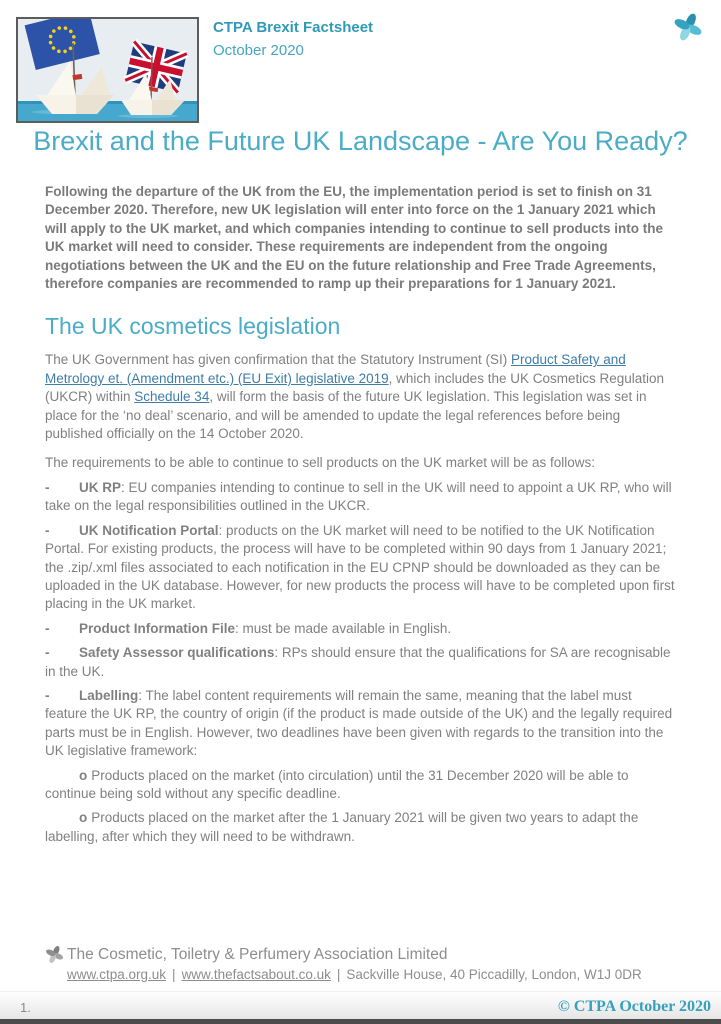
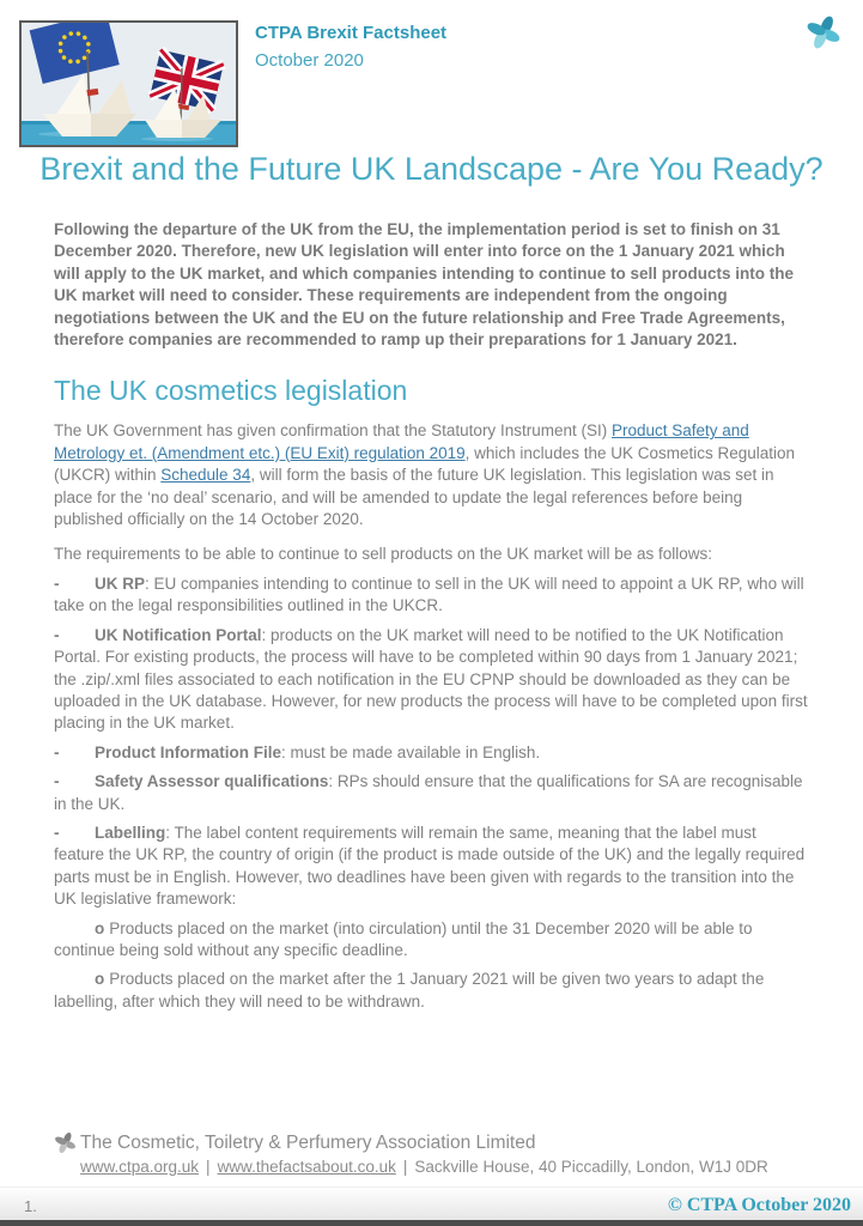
  CTPA Brexit Factsheet
  October 2020
  Brexit and the Future UK Landscape - Are You Ready?
  Following the departure of the UK from the EU, the implementation period is set to finish on 31 December 2020. Therefore, new UK legislation will enter into force on the 1 January 2021 which will apply to the UK market, and which companies intending to continue to sell products into the UK market will need to consider. These requirements are independent from the ongoing negotiations between the UK and the EU on the future relationship and Free Trade Agreements, therefore companies are recommended to ramp up their preparations for 1 January 2021.
  The UK cosmetics legislation
- The UK Government has given confirmation that the Statutory Instrument (SI) Product Safety and Metrology et. (Amendment etc.) (EU Exit) legislative 2019, which includes the UK Cosmetics Regulation (UKCR) within Schedule 34, will form the basis of the future UK legislation. This legislation was set in place for the ‘no deal’ scenario, and will be amended to update the legal references before being published officially on the 14 October 2020.
+ The UK Government has given confirmation that the Statutory Instrument (SI) Product Safety and Metrology et. (Amendment etc.) (EU Exit) regulation 2019, which includes the UK Cosmetics Regulation (UKCR) within Schedule 34, will form the basis of the future UK legislation. This legislation was set in place for the ‘no deal’ scenario, and will be amended to update the legal references before being published officially on the 14 October 2020.
  The requirements to be able to continue to sell products on the UK market will be as follows:
  - UK RP: EU companies intending to continue to sell in the UK will need to appoint a UK RP, who will take on the legal responsibilities outlined in the UKCR.
  - UK Notification Portal: products on the UK market will need to be notified to the UK Notification Portal. For existing products, the process will have to be completed within 90 days from 1 January 2021; the .zip/.xml files associated to each notification in the EU CPNP should be downloaded as they can be uploaded in the UK database. However, for new products the process will have to be completed upon first placing in the UK market.
  - Product Information File: must be made available in English.
  - Safety Assessor qualifications: RPs should ensure that the qualifications for SA are recognisable in the UK.
  - Labelling: The label content requirements will remain the same, meaning that the label must feature the UK RP, the country of origin (if the product is made outside of the UK) and the legally required parts must be in English. However, two deadlines have been given with regards to the transition into the UK legislative framework:
  o Products placed on the market (into circulation) until the 31 December 2020 will be able to continue being sold without any specific deadline.
  o Products placed on the market after the 1 January 2021 will be given two years to adapt the labelling, after which they will need to be withdrawn.
  The Cosmetic, Toiletry & Perfumery Association Limited
  www.ctpa.org.uk | www.thefactsabout.co.uk | Sackville House, 40 Piccadilly, London, W1J 0DR
  1.
  © CTPA October 2020
